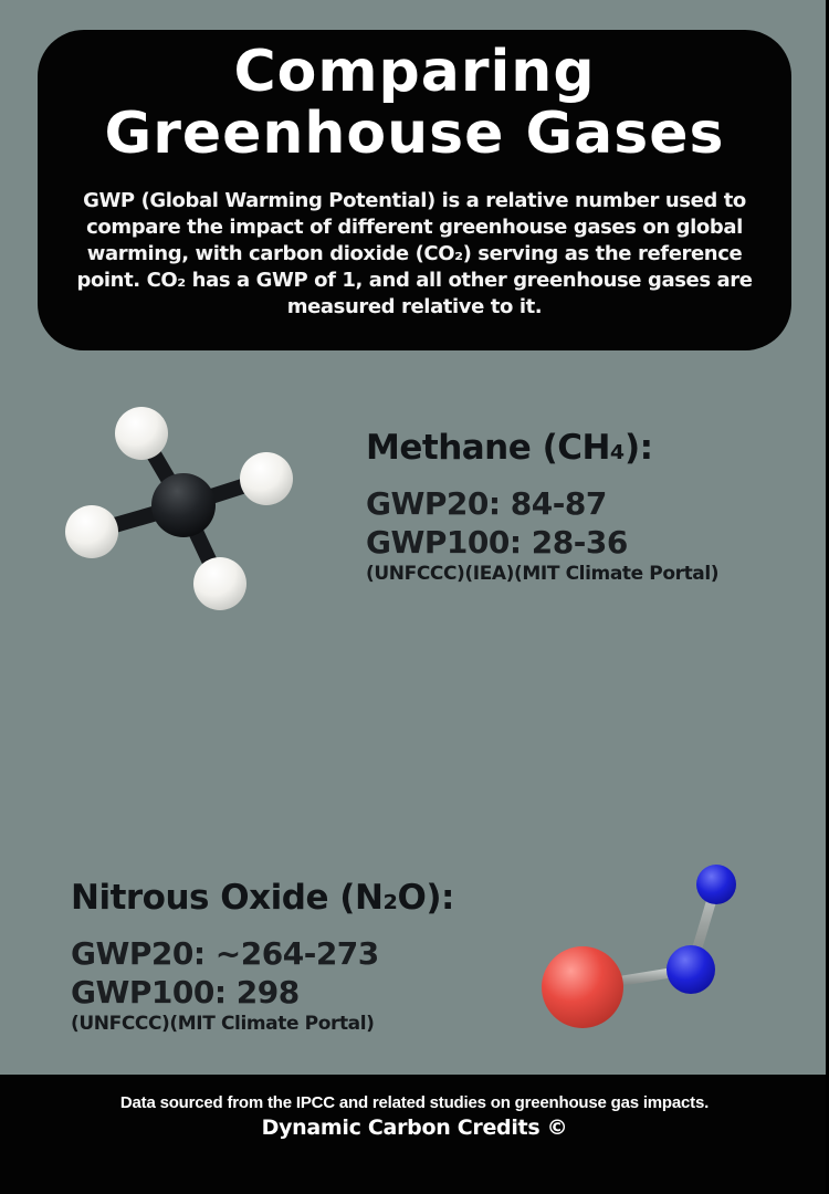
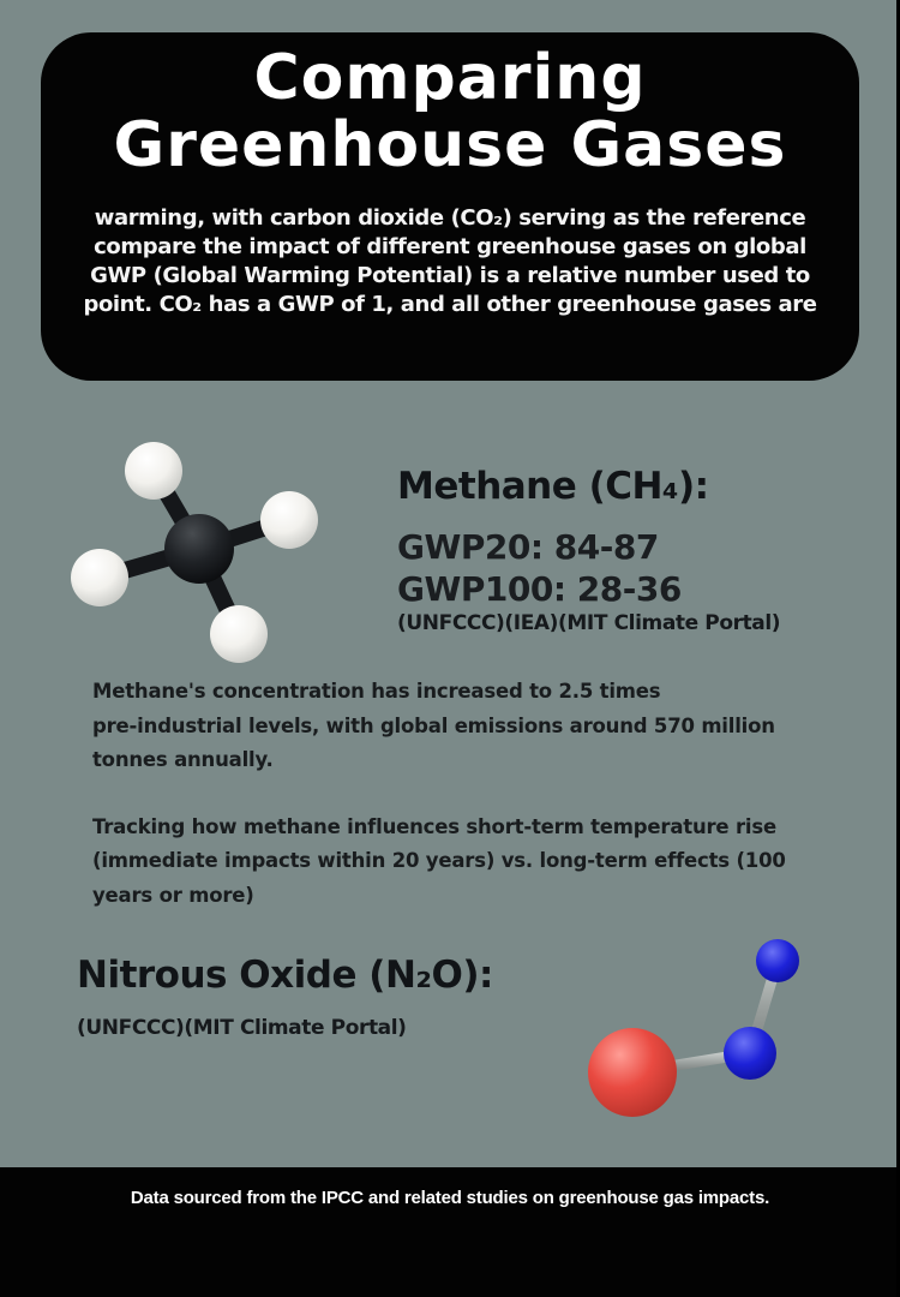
  Comparing
  Greenhouse Gases
- GWP (Global Warming Potential) is a relative number used to
+ warming, with carbon dioxide (CO₂) serving as the reference
  compare the impact of different greenhouse gases on global
- warming, with carbon dioxide (CO₂) serving as the reference
+ GWP (Global Warming Potential) is a relative number used to
  point. CO₂ has a GWP of 1, and all other greenhouse gases are
- measured relative to it.
  Methane (CH₄):
  GWP20: 84-87
  GWP100: 28-36
  (UNFCCC)(IEA)(MIT Climate Portal)
+ Methane's concentration has increased to 2.5 times
+ pre-industrial levels, with global emissions around 570 million
+ tonnes annually.
+ Tracking how methane influences short-term temperature rise
+ (immediate impacts within 20 years) vs. long-term effects (100
+ years or more)
  Nitrous Oxide (N₂O):
- GWP20: ~264-273
- GWP100: 298
  (UNFCCC)(MIT Climate Portal)
  Data sourced from the IPCC and related studies on greenhouse gas impacts.
- Dynamic Carbon Credits ©
